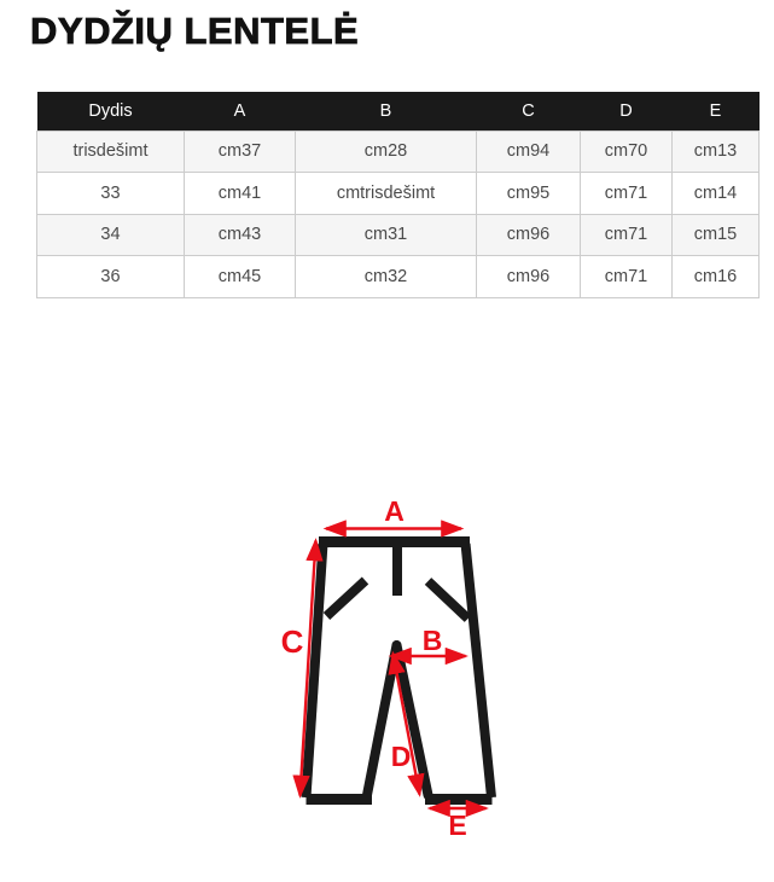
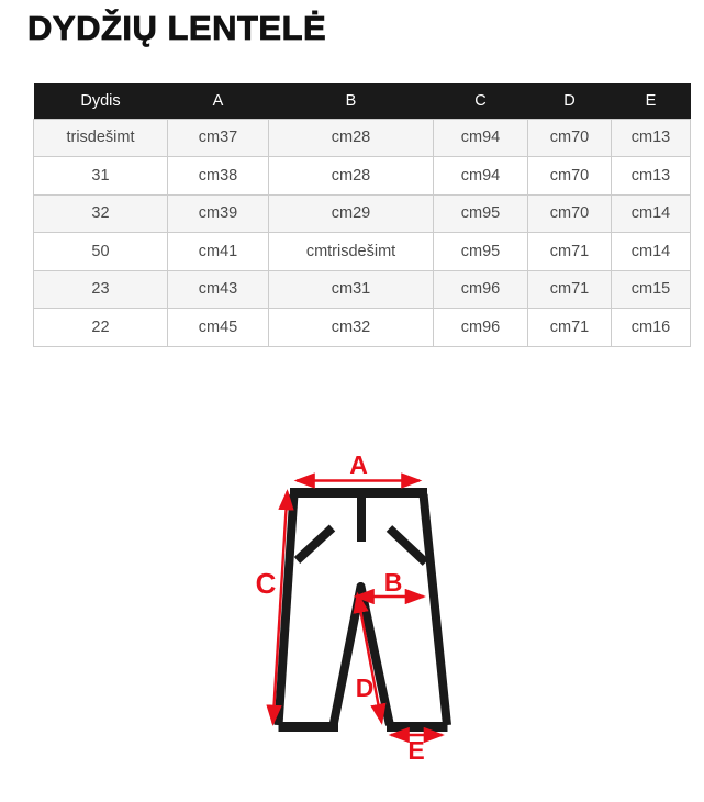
  DYDŽIŲ LENTELĖ
  Dydis	A	B	C	D	E
  trisdešimt	cm37	cm28	cm94	cm70	cm13
+ 31	cm38	cm28	cm94	cm70	cm13
+ 32	cm39	cm29	cm95	cm70	cm14
- 33	cm41	cmtrisdešimt	cm95	cm71	cm14
+ 50	cm41	cmtrisdešimt	cm95	cm71	cm14
- 34	cm43	cm31	cm96	cm71	cm15
+ 23	cm43	cm31	cm96	cm71	cm15
- 36	cm45	cm32	cm96	cm71	cm16
+ 22	cm45	cm32	cm96	cm71	cm16
  A
  C
  B
  D
  E
